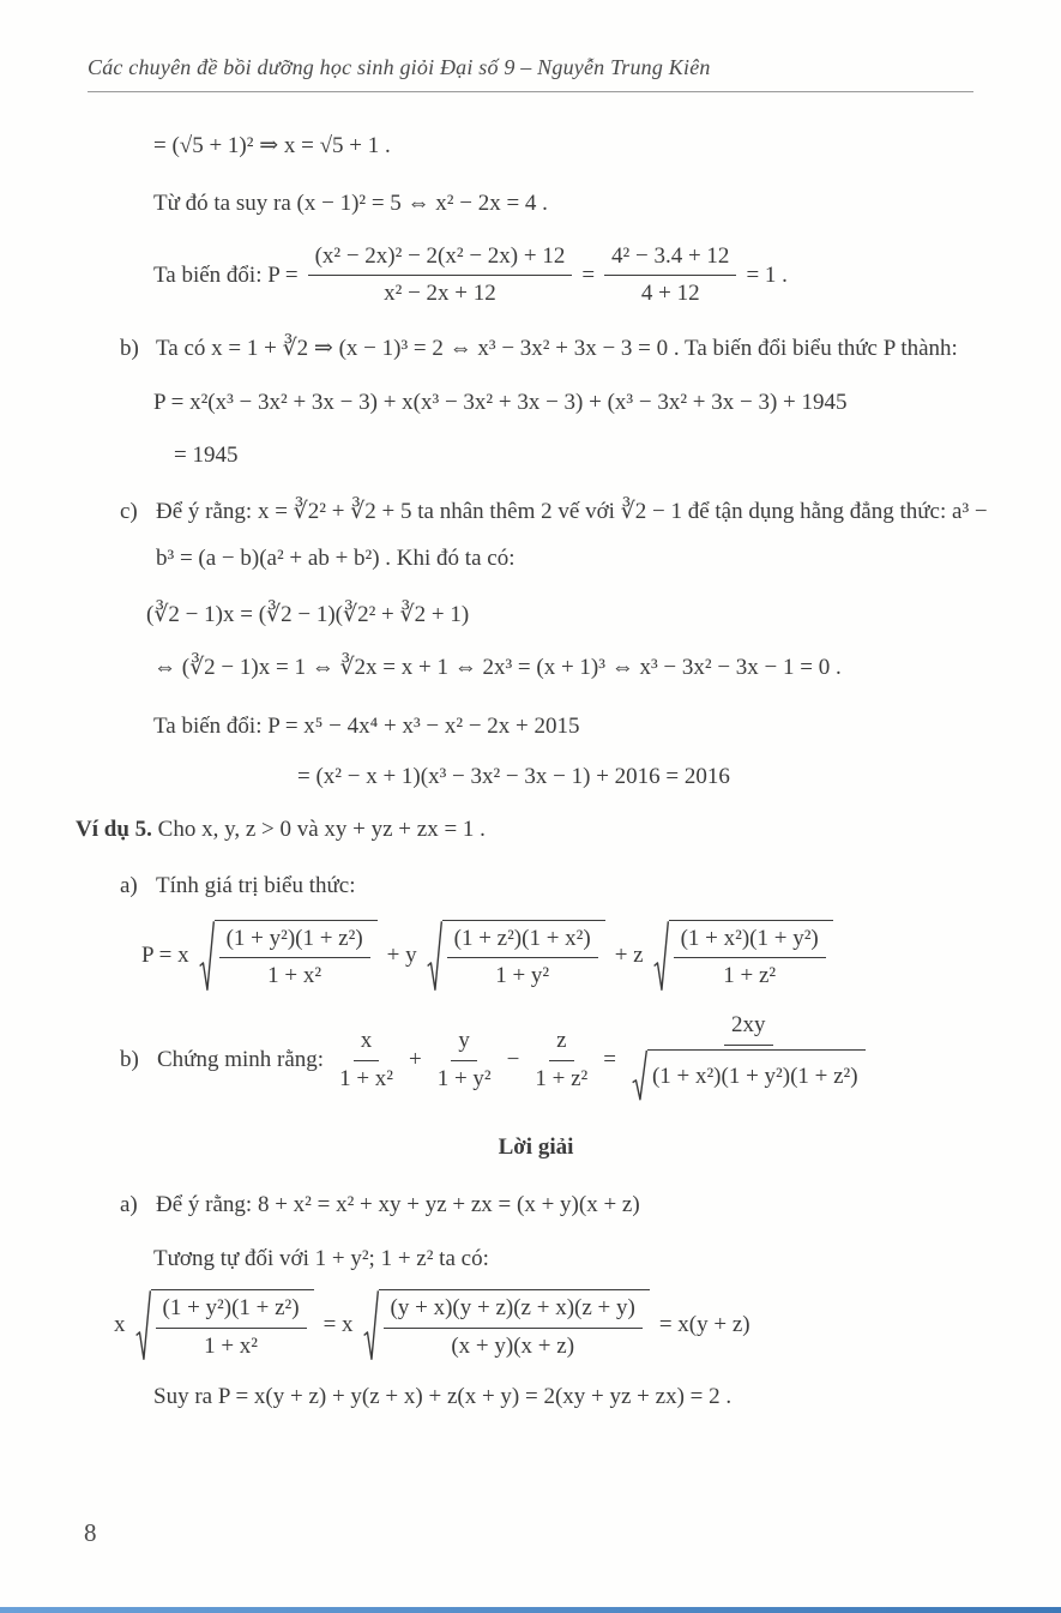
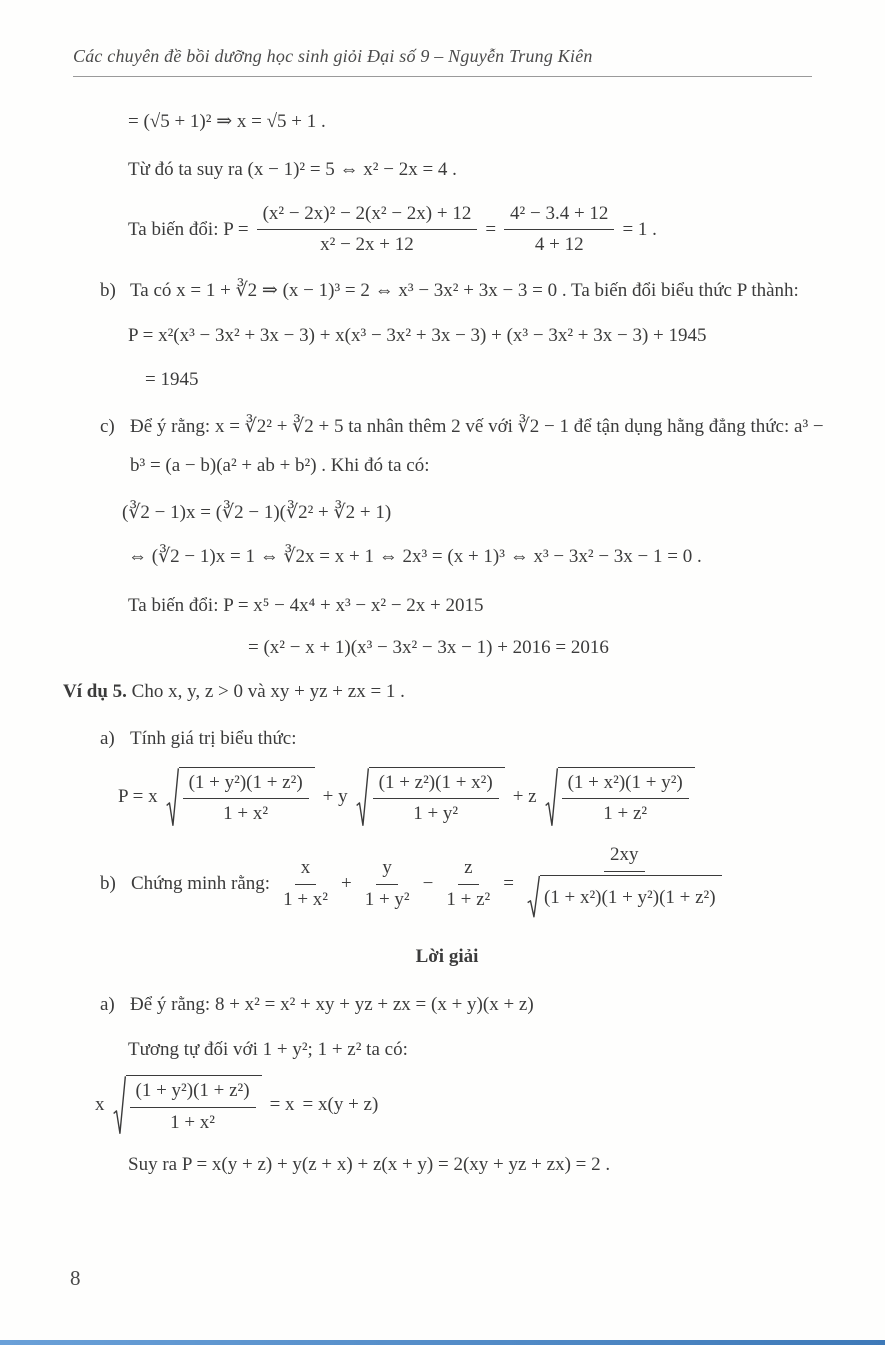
  Các chuyên đề bồi dưỡng học sinh giỏi Đại số 9 – Nguyễn Trung Kiên
  = (√5 + 1)² ⇒ x = √5 + 1 .
  Từ đó ta suy ra (x − 1)² = 5 ⇔ x² − 2x = 4 .
  Ta biến đổi: P =
  (x² − 2x)² − 2(x² − 2x) + 12
  x² − 2x + 12
  =
  4² − 3.4 + 12
  4 + 12
  = 1 .
  b)
  Ta có x = 1 + ∛2 ⇒ (x − 1)³ = 2 ⇔ x³ − 3x² + 3x − 3 = 0 . Ta biến đổi biểu thức P thành:
  P = x²(x³ − 3x² + 3x − 3) + x(x³ − 3x² + 3x − 3) + (x³ − 3x² + 3x − 3) + 1945
  = 1945
  c)
  Để ý rằng: x = ∛2² + ∛2 + 5 ta nhân thêm 2 vế với ∛2 − 1 để tận dụng hằng đẳng thức: a³ − b³ = (a − b)(a² + ab + b²) . Khi đó ta có:
  (∛2 − 1)x = (∛2 − 1)(∛2² + ∛2 + 1)
  ⇔ (∛2 − 1)x = 1 ⇔ ∛2x = x + 1 ⇔ 2x³ = (x + 1)³ ⇔ x³ − 3x² − 3x − 1 = 0 .
  Ta biến đổi: P = x⁵ − 4x⁴ + x³ − x² − 2x + 2015
  = (x² − x + 1)(x³ − 3x² − 3x − 1) + 2016 = 2016
  Ví dụ 5. Cho x, y, z > 0 và xy + yz + zx = 1 .
  a)
  Tính giá trị biểu thức:
  P = x
  (1 + y²)(1 + z²)
  1 + x²
  + y
  (1 + z²)(1 + x²)
  1 + y²
  + z
  (1 + x²)(1 + y²)
  1 + z²
  b)
  Chứng minh rằng:
  x
  1 + x²
  +
  y
  1 + y²
  −
  z
  1 + z²
  =
  2xy
  (1 + x²)(1 + y²)(1 + z²)
  Lời giải
  a)
  Để ý rằng: 8 + x² = x² + xy + yz + zx = (x + y)(x + z)
  Tương tự đối với 1 + y²; 1 + z² ta có:
  x
  (1 + y²)(1 + z²)
  1 + x²
  = x
- (y + x)(y + z)(z + x)(z + y)
- (x + y)(x + z)
  = x(y + z)
  Suy ra P = x(y + z) + y(z + x) + z(x + y) = 2(xy + yz + zx) = 2 .
  8
